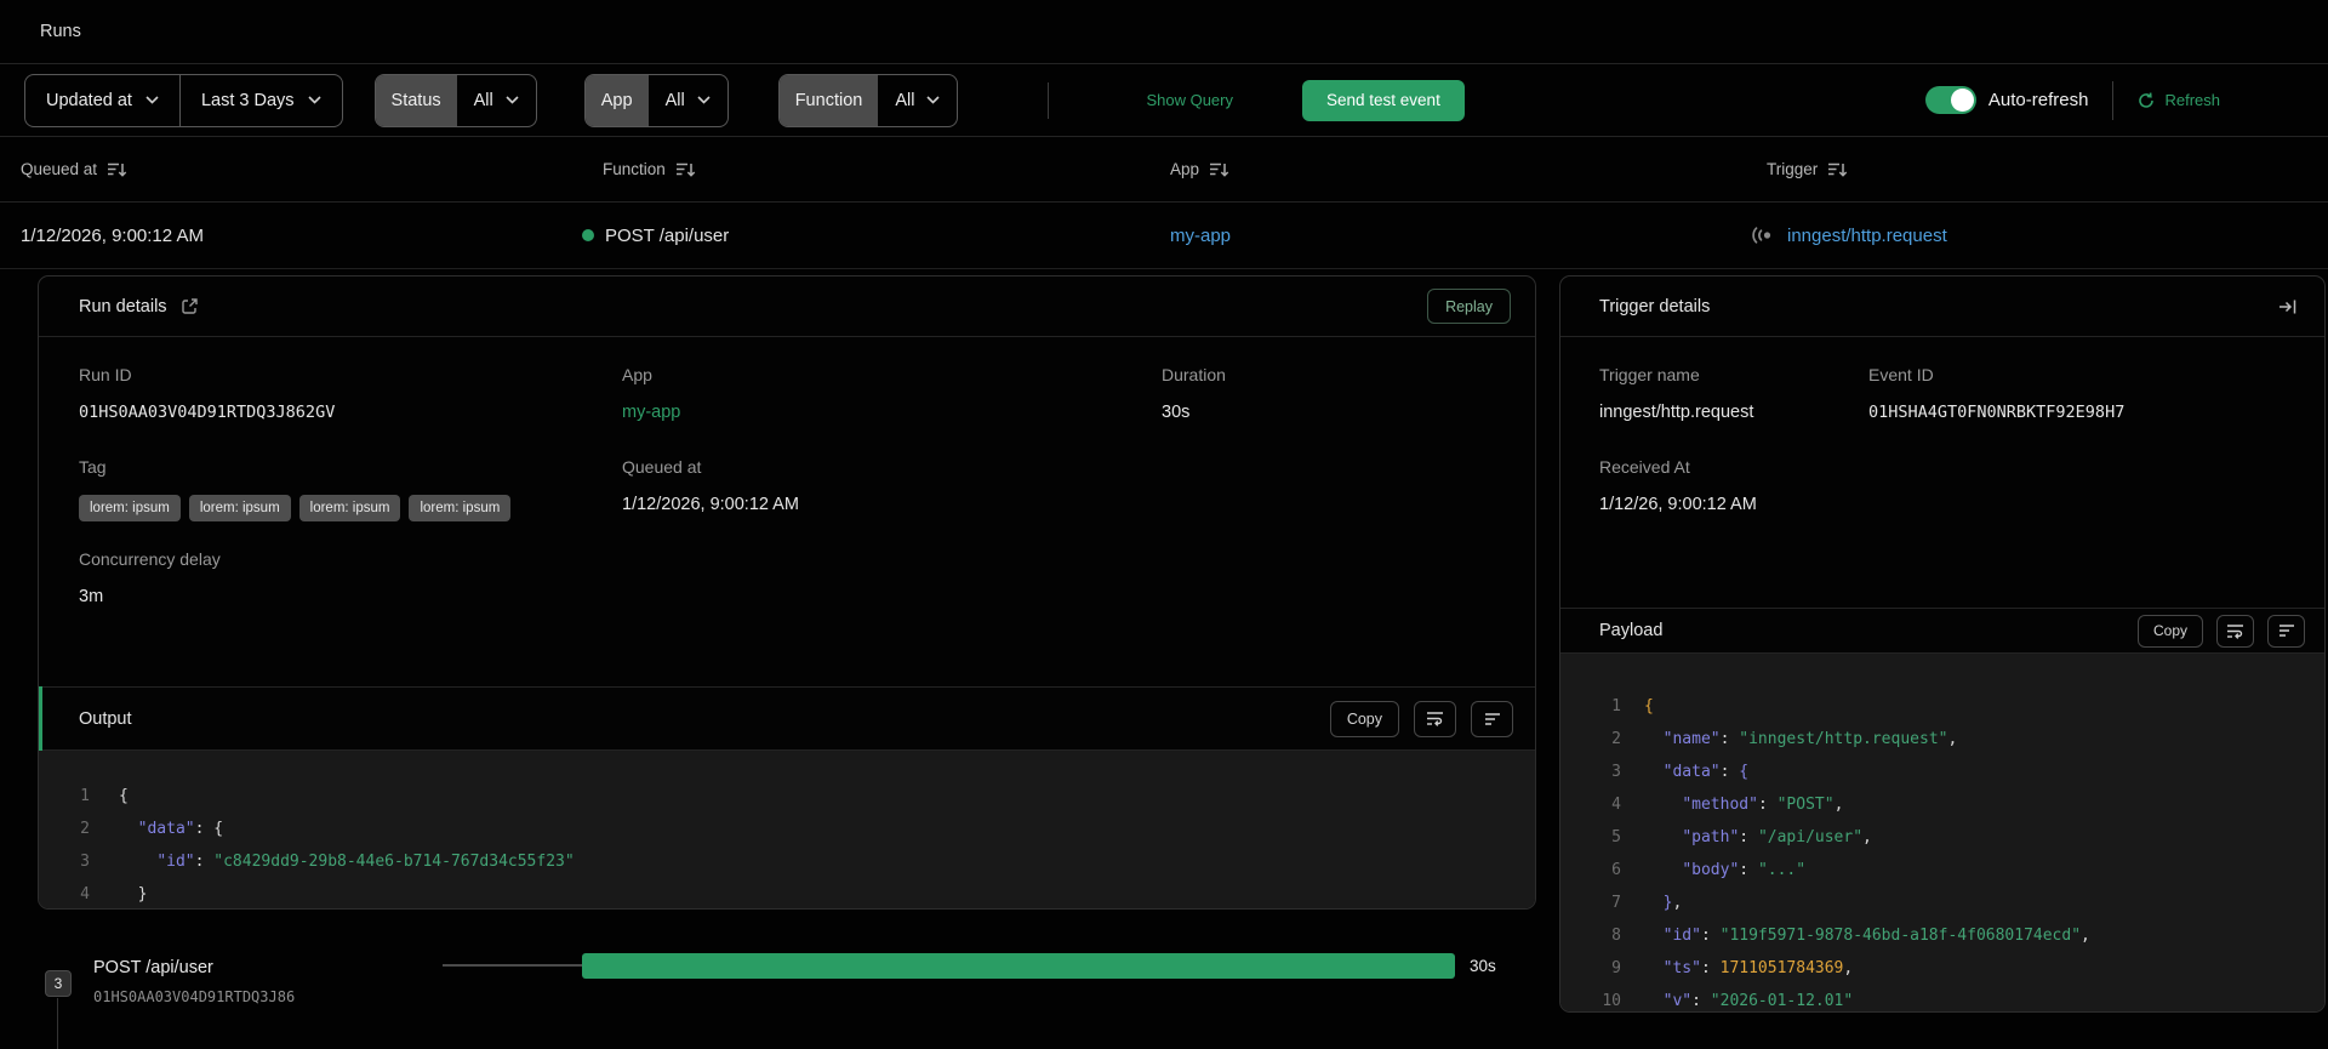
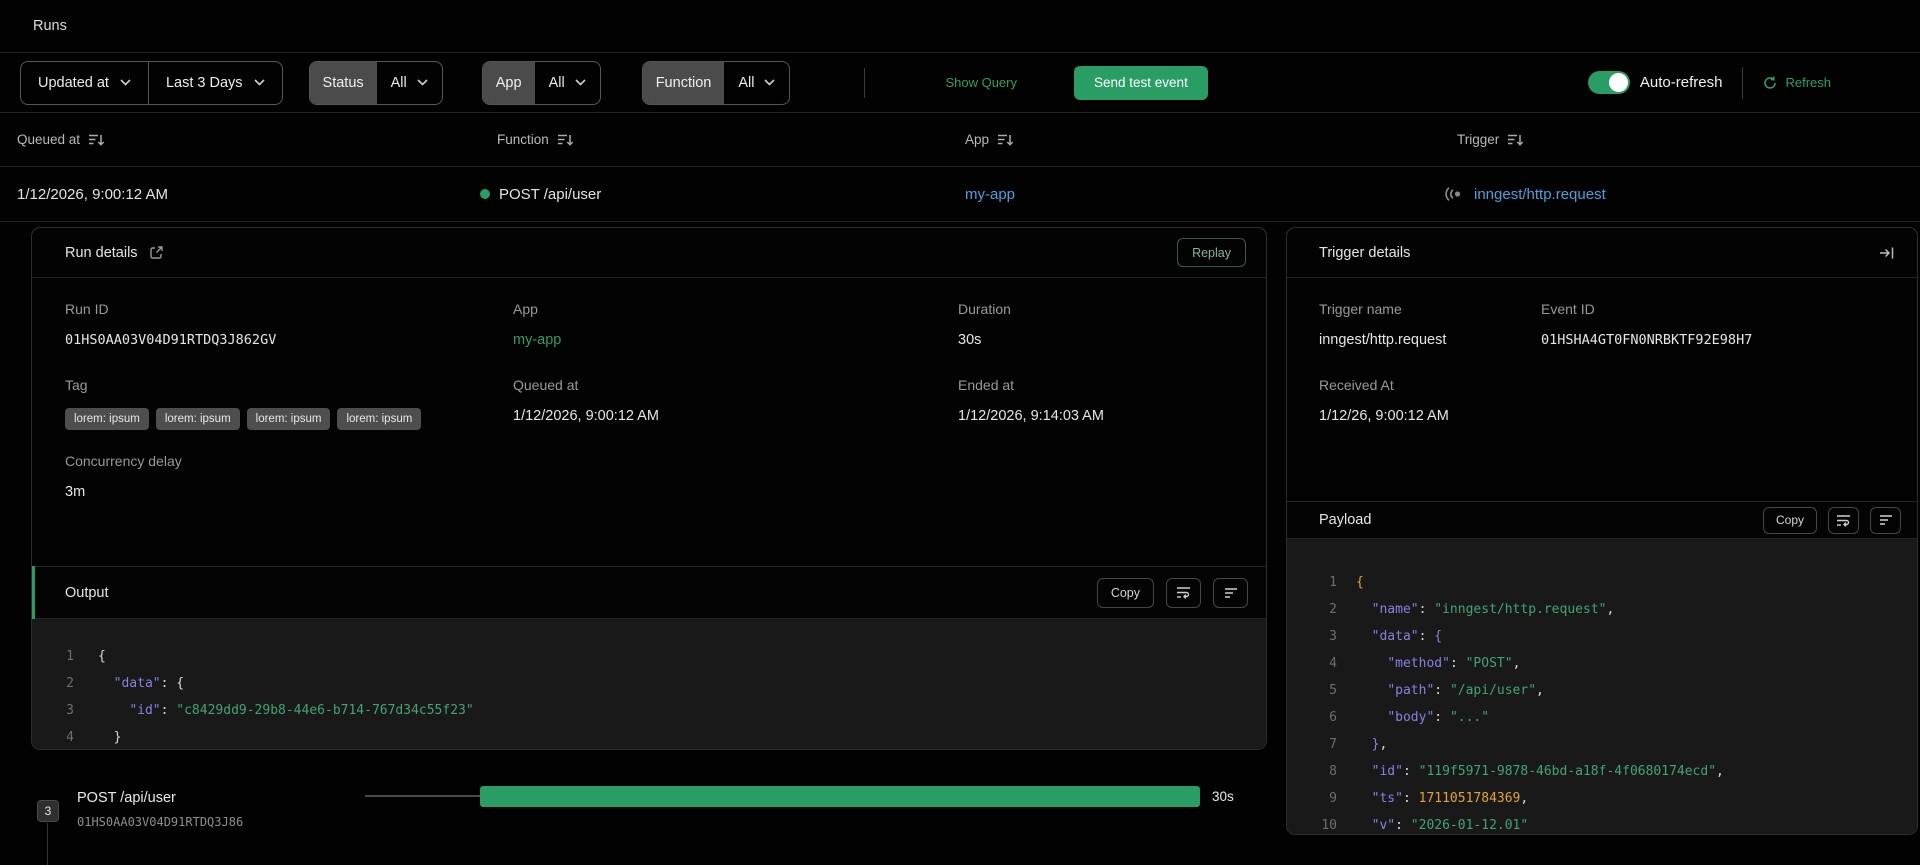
  Runs
  Updated at
  Last 3 Days
  Status
  All
  App
  All
  Function
  All
  Show Query
  Send test event
  Auto-refresh
  Refresh
  Queued at
  Function
  App
  Trigger
  1/12/2026, 9:00:12 AM
  POST /api/user
  my-app
  inngest/http.request
  Run details
  Replay
  Run ID
  01HS0AA03V04D91RTDQ3J862GV
  App
  my-app
  Duration
  30s
  Tag
  lorem: ipsum
  lorem: ipsum
  lorem: ipsum
  lorem: ipsum
  Queued at
  1/12/2026, 9:00:12 AM
+ Ended at
+ 1/12/2026, 9:14:03 AM
  Concurrency delay
  3m
  Output
  Copy
  1
  {
  2
  "data": {
  3
  "id": "c8429dd9-29b8-44e6-b714-767d34c55f23"
  4
  }
  Trigger details
  Trigger name
  inngest/http.request
  Event ID
  01HSHA4GT0FN0NRBKTF92E98H7
  Received At
  1/12/26, 9:00:12 AM
  Payload
  Copy
  1
  {
  2
  "name": "inngest/http.request",
  3
  "data": {
  4
  "method": "POST",
  5
  "path": "/api/user",
  6
  "body": "..."
  7
  },
  8
  "id": "119f5971-9878-46bd-a18f-4f0680174ecd",
  9
  "ts": 1711051784369,
  10
  "v": "2026-01-12.01"
  3
  POST /api/user
  01HS0AA03V04D91RTDQ3J86
  30s
